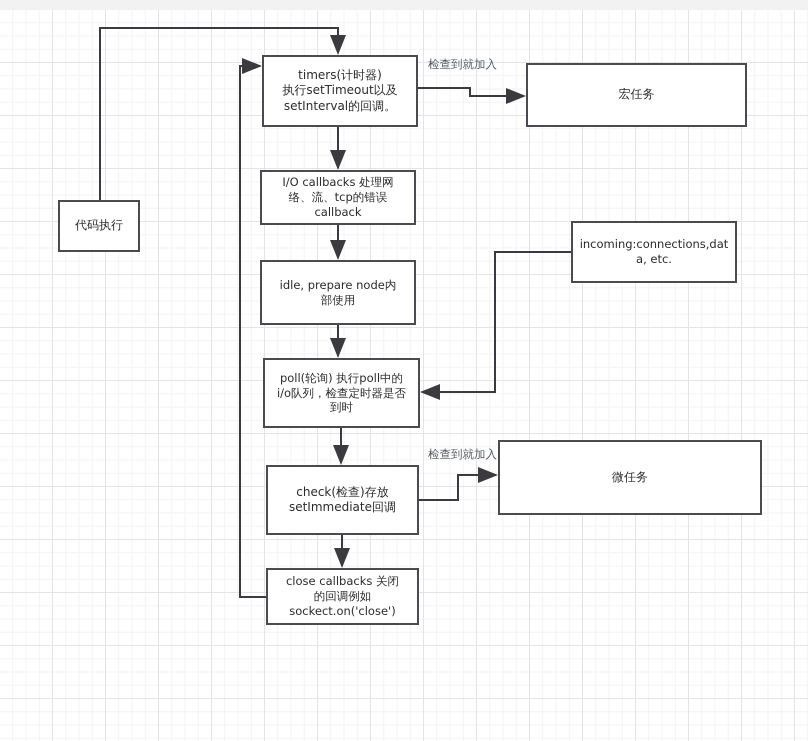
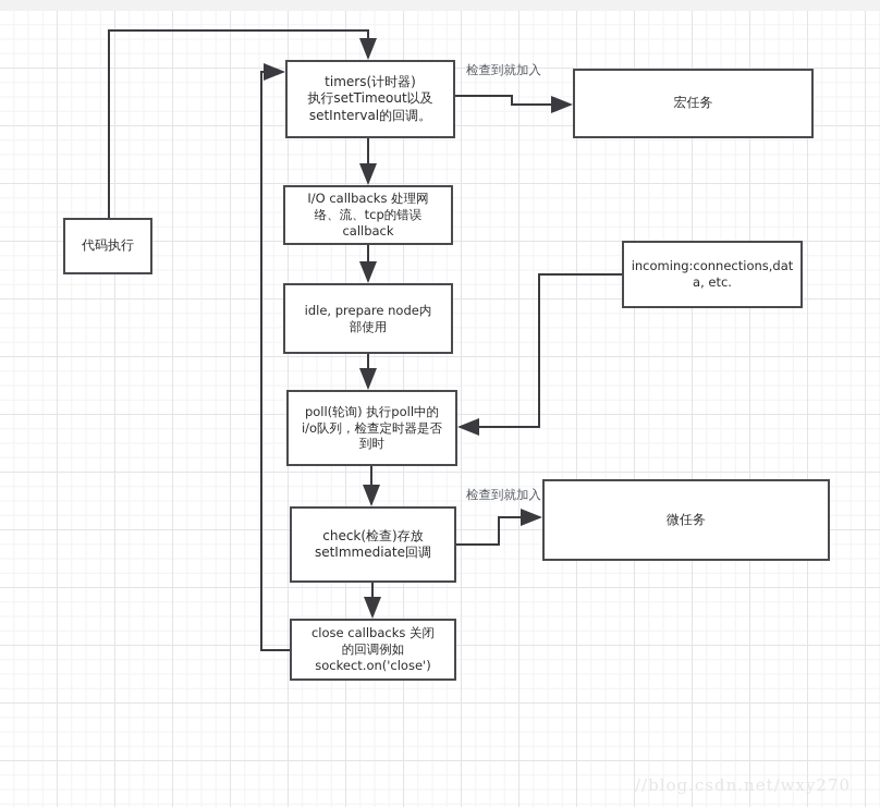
  代码执行
  timers(计时器)
  执行setTimeout以及
  setInterval的回调。
  I/O callbacks 处理网
  络、流、tcp的错误
  callback
  idle, prepare node内
  部使用
  poll(轮询) 执行poll中的
  i/o队列，检查定时器是否
  到时
  check(检查)存放
  setImmediate回调
  close callbacks 关闭
  的回调例如
  sockect.on('close')
  宏任务
  incoming:connections,dat
  a, etc.
  微任务
  检查到就加入
  检查到就加入
+ //blog.csdn.net/wxy270
